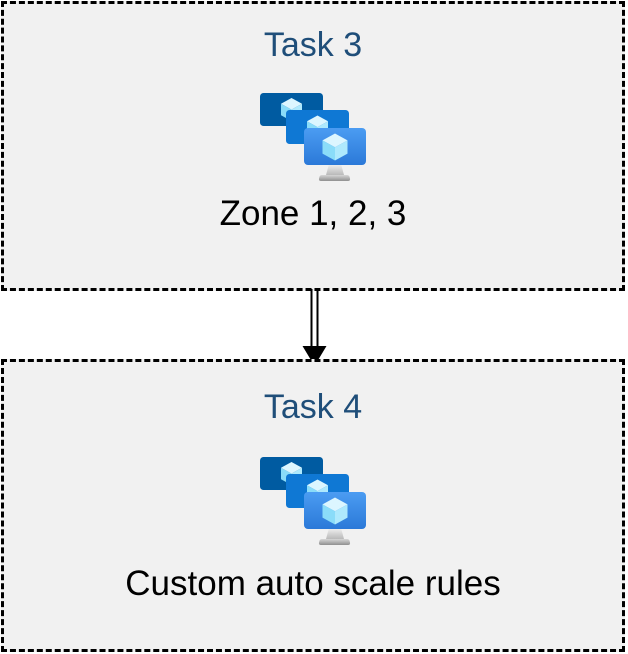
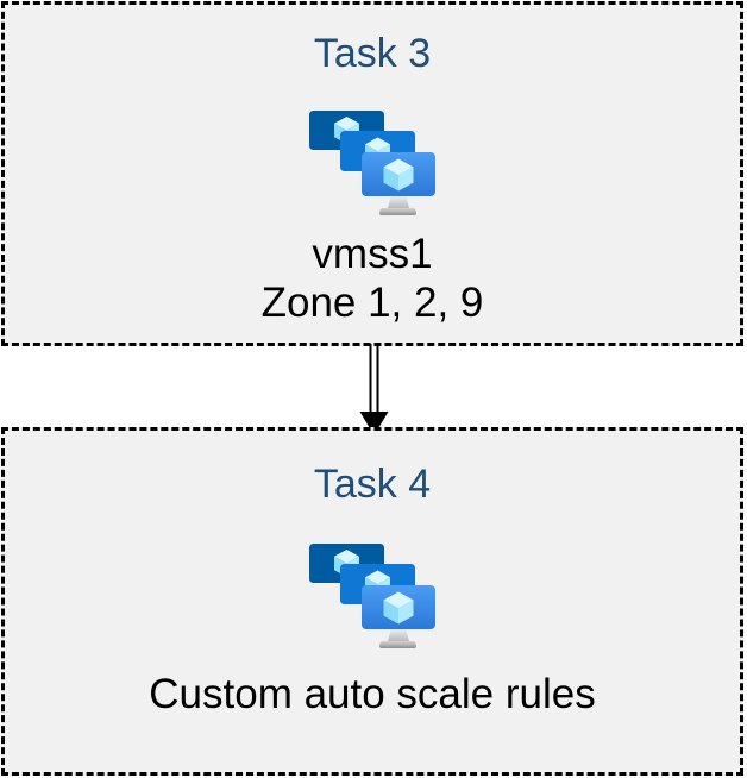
  Task 3
+ vmss1
- Zone 1, 2, 3
+ Zone 1, 2, 9
  Task 4
  Custom auto scale rules
